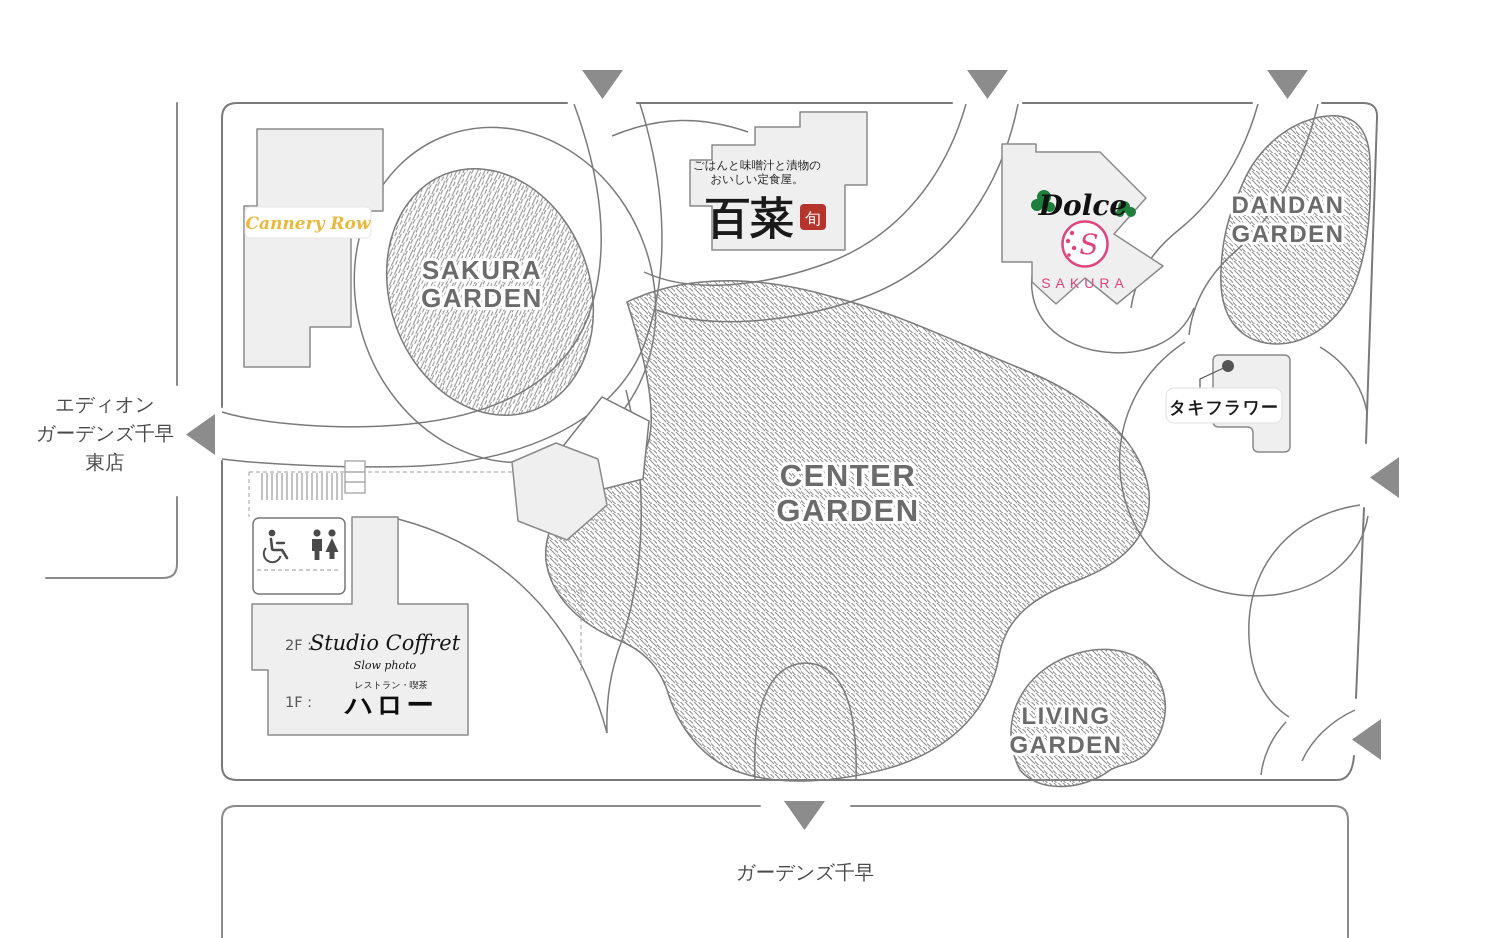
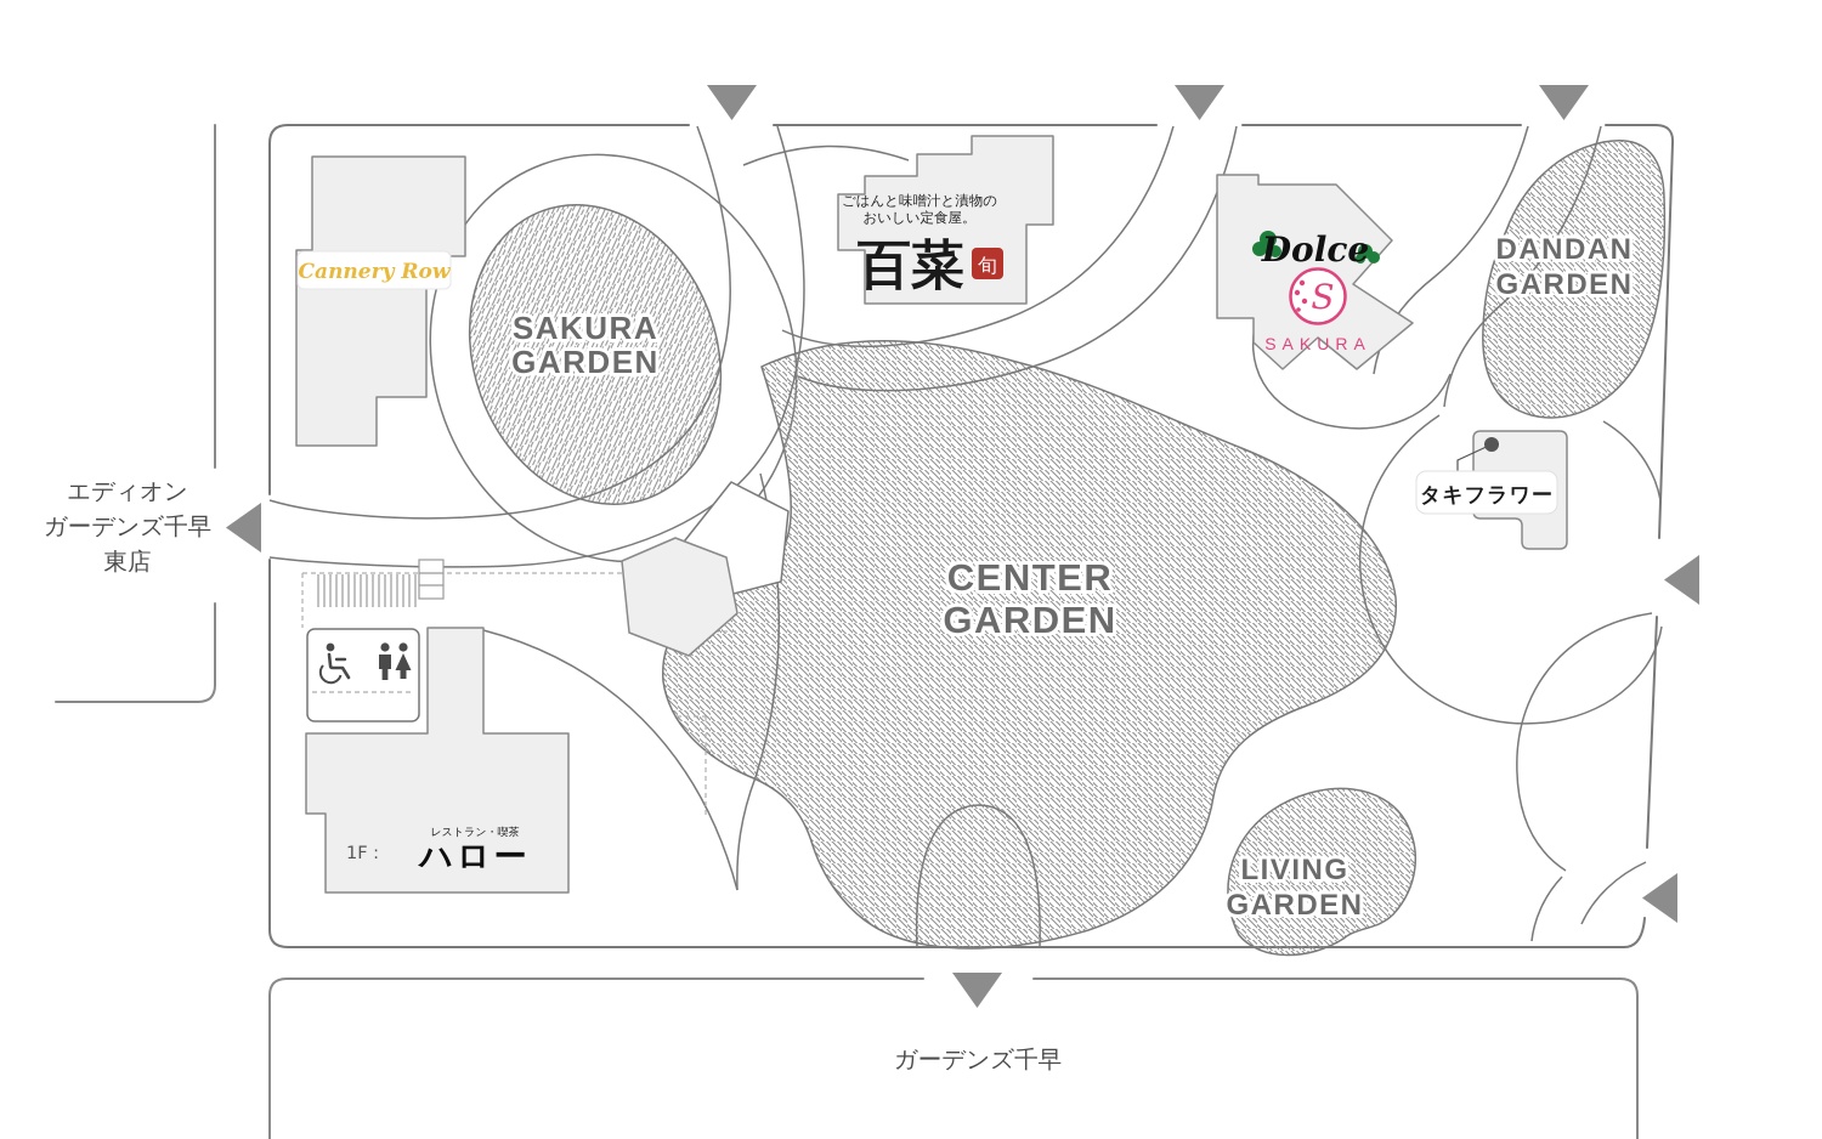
  SAKURA
  GARDEN
  CENTER
  GARDEN
  DANDAN
  GARDEN
  LIVING
  GARDEN
  Cannery Row
  ごはんと味噌汁と漬物の
  おいしい定食屋。
  百菜
  旬
  Dolce
  S
  SAKURA
  タキフラワー
- 2F :
- Studio Coffret
- Slow photo
  1F :
  レストラン・喫茶
  ハロー
  エディオン
  ガーデンズ千早
  東店
  ガーデンズ千早
